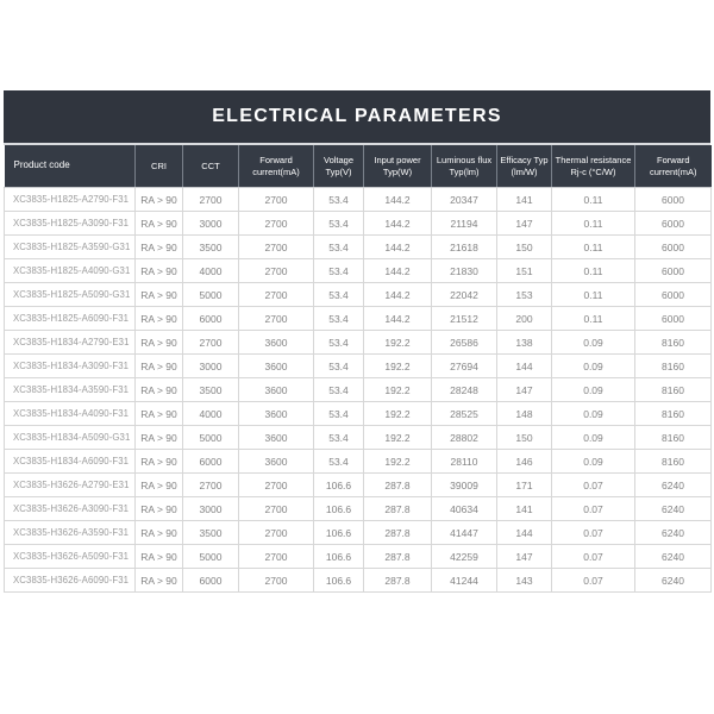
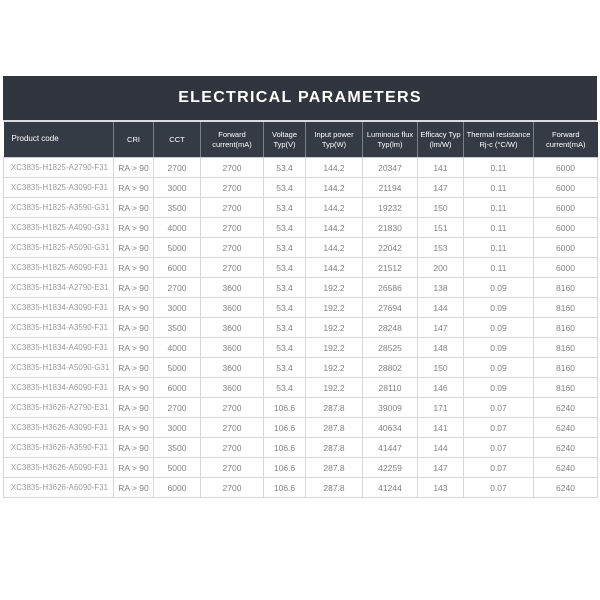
  ELECTRICAL PARAMETERS
  Product code	CRI	CCT	Forward current(mA)	Voltage Typ(V)	Input power Typ(W)	Luminous flux Typ(lm)	Efficacy Typ (lm/W)	Thermal resistance Rj-c (°C/W)	Forward current(mA)
  XC3835-H1825-A2790-F31	RA > 90	2700	2700	53.4	144.2	20347	141	0.11	6000
  XC3835-H1825-A3090-F31	RA > 90	3000	2700	53.4	144.2	21194	147	0.11	6000
- XC3835-H1825-A3590-G31	RA > 90	3500	2700	53.4	144.2	21618	150	0.11	6000
+ XC3835-H1825-A3590-G31	RA > 90	3500	2700	53.4	144.2	19232	150	0.11	6000
  XC3835-H1825-A4090-G31	RA > 90	4000	2700	53.4	144.2	21830	151	0.11	6000
  XC3835-H1825-A5090-G31	RA > 90	5000	2700	53.4	144.2	22042	153	0.11	6000
  XC3835-H1825-A6090-F31	RA > 90	6000	2700	53.4	144.2	21512	200	0.11	6000
  XC3835-H1834-A2790-E31	RA > 90	2700	3600	53.4	192.2	26586	138	0.09	8160
  XC3835-H1834-A3090-F31	RA > 90	3000	3600	53.4	192.2	27694	144	0.09	8160
  XC3835-H1834-A3590-F31	RA > 90	3500	3600	53.4	192.2	28248	147	0.09	8160
  XC3835-H1834-A4090-F31	RA > 90	4000	3600	53.4	192.2	28525	148	0.09	8160
  XC3835-H1834-A5090-G31	RA > 90	5000	3600	53.4	192.2	28802	150	0.09	8160
  XC3835-H1834-A6090-F31	RA > 90	6000	3600	53.4	192.2	28110	146	0.09	8160
  XC3835-H3626-A2790-E31	RA > 90	2700	2700	106.6	287.8	39009	171	0.07	6240
  XC3835-H3626-A3090-F31	RA > 90	3000	2700	106.6	287.8	40634	141	0.07	6240
  XC3835-H3626-A3590-F31	RA > 90	3500	2700	106.6	287.8	41447	144	0.07	6240
  XC3835-H3626-A5090-F31	RA > 90	5000	2700	106.6	287.8	42259	147	0.07	6240
  XC3835-H3626-A6090-F31	RA > 90	6000	2700	106.6	287.8	41244	143	0.07	6240
